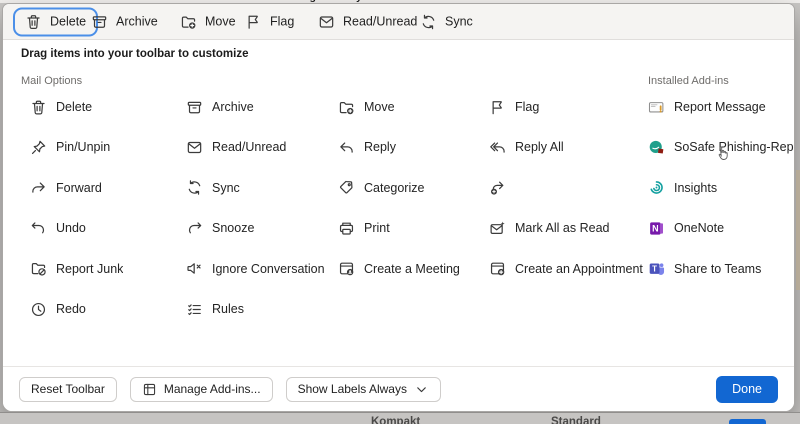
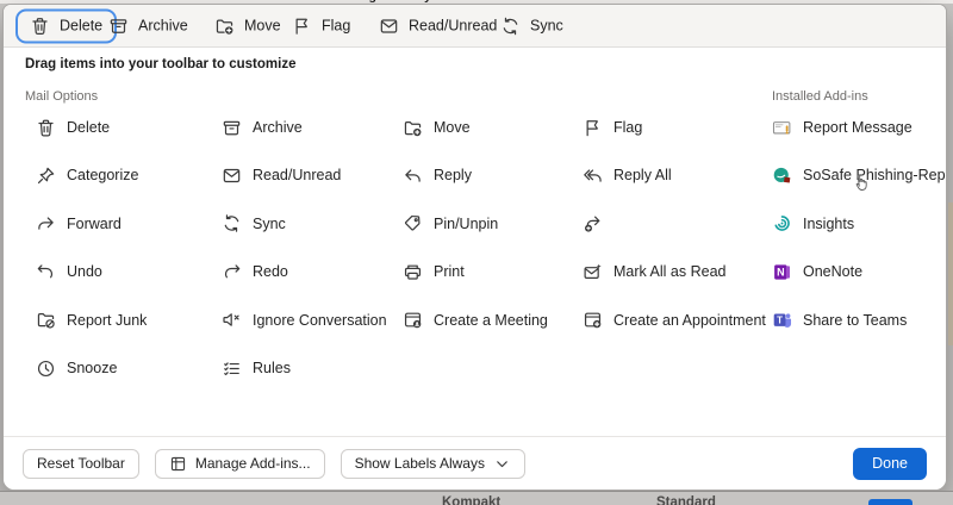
  Delete
  Archive
  Move
  Flag
  Read/Unread
  Sync
  Drag items into your toolbar to customize
  Mail Options
  Installed Add-ins
  Delete
  Archive
  Move
  Flag
- Pin/Unpin
+ Categorize
  Read/Unread
  Reply
  Reply All
  Forward
  Sync
- Categorize
+ Pin/Unpin
  Undo
- Snooze
+ Redo
  Print
  Mark All as Read
  Report Junk
  Ignore Conversation
  Create a Meeting
  Create an Appointment
- Redo
+ Snooze
  Rules
  Report Message
  SoSafe Phishing-Rep
  Insights
  N
  OneNote
  T
  Share to Teams
  Reset Toolbar
  Manage Add-ins...
  Show Labels Always
  Done
  Kompakt
  Standard
